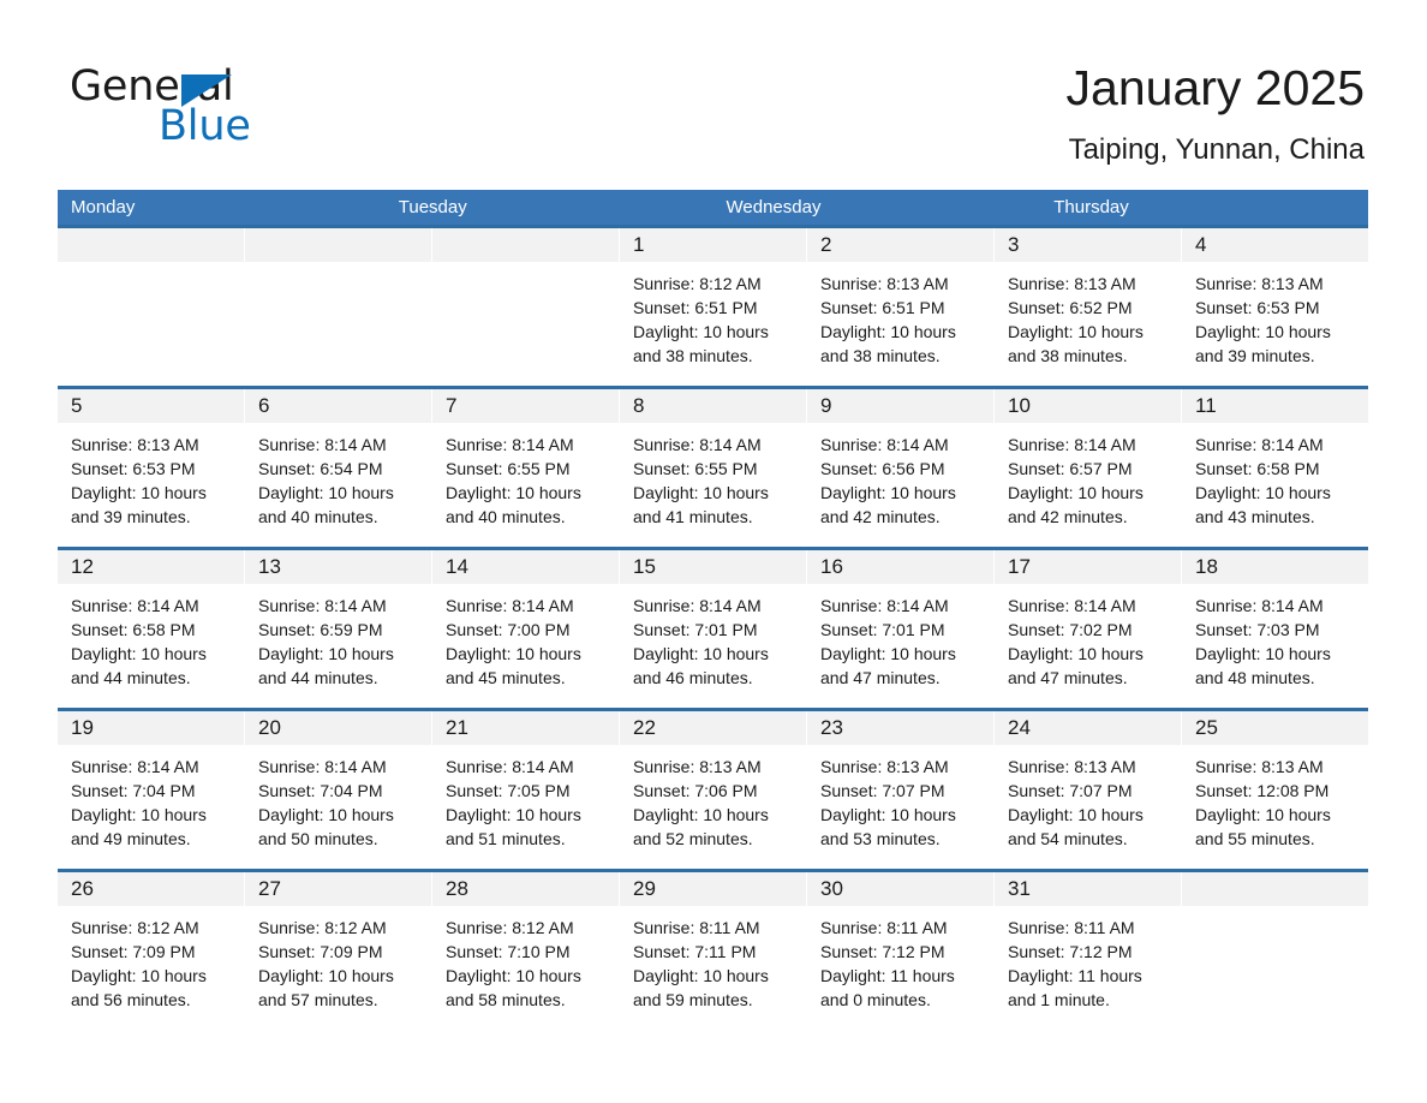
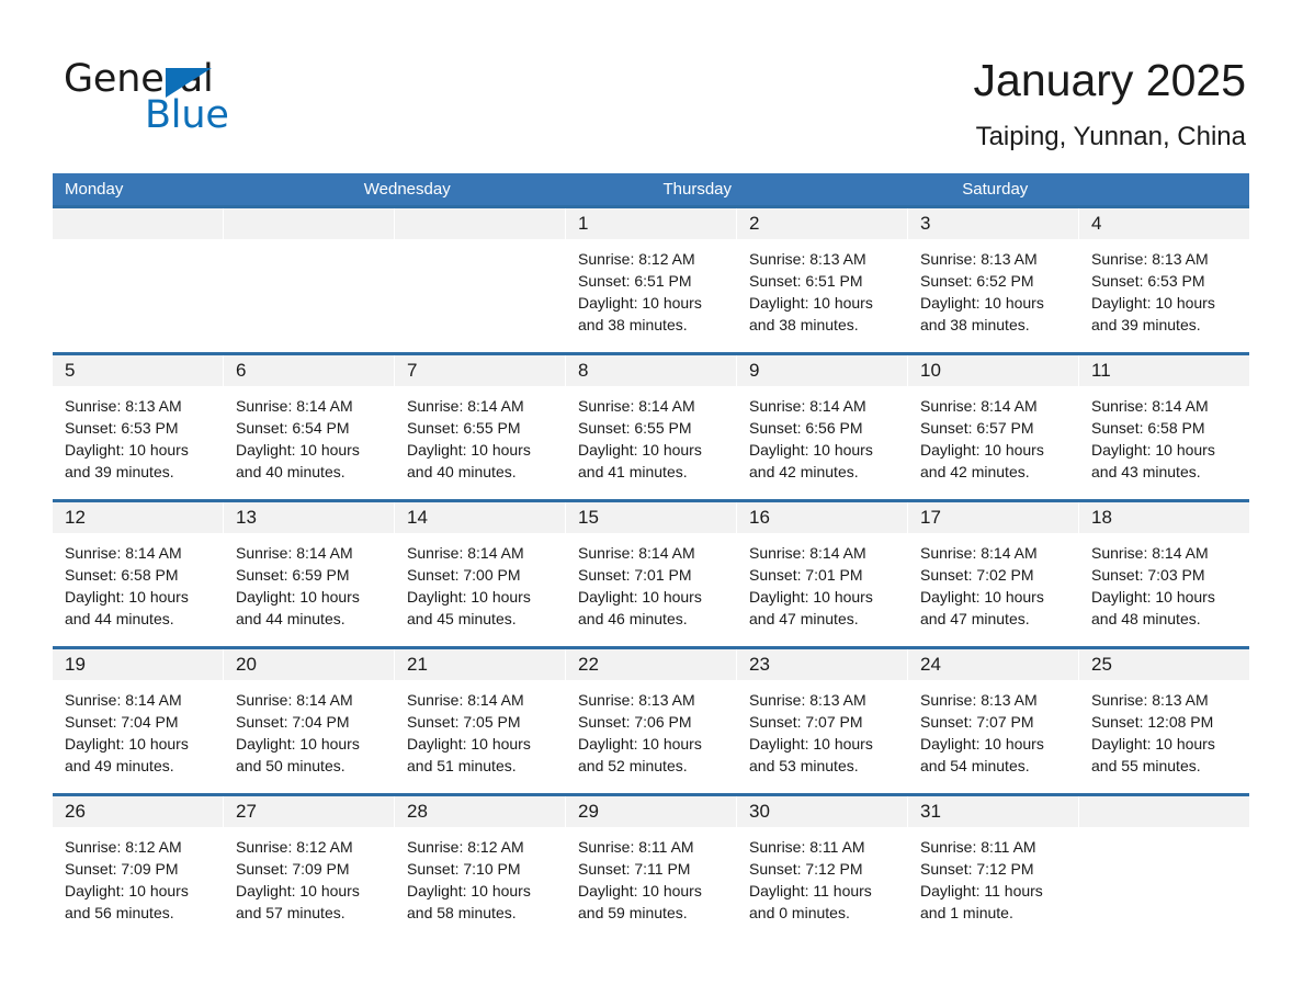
  General
  Blue
  January 2025
  Taiping, Yunnan, China
  Monday
- Tuesday
  Wednesday
  Thursday
+ Saturday
  1
  Sunrise: 8:12 AM
  Sunset: 6:51 PM
  Daylight: 10 hours
  and 38 minutes.
  2
  Sunrise: 8:13 AM
  Sunset: 6:51 PM
  Daylight: 10 hours
  and 38 minutes.
  3
  Sunrise: 8:13 AM
  Sunset: 6:52 PM
  Daylight: 10 hours
  and 38 minutes.
  4
  Sunrise: 8:13 AM
  Sunset: 6:53 PM
  Daylight: 10 hours
  and 39 minutes.
  5
  Sunrise: 8:13 AM
  Sunset: 6:53 PM
  Daylight: 10 hours
  and 39 minutes.
  6
  Sunrise: 8:14 AM
  Sunset: 6:54 PM
  Daylight: 10 hours
  and 40 minutes.
  7
  Sunrise: 8:14 AM
  Sunset: 6:55 PM
  Daylight: 10 hours
  and 40 minutes.
  8
  Sunrise: 8:14 AM
  Sunset: 6:55 PM
  Daylight: 10 hours
  and 41 minutes.
  9
  Sunrise: 8:14 AM
  Sunset: 6:56 PM
  Daylight: 10 hours
  and 42 minutes.
  10
  Sunrise: 8:14 AM
  Sunset: 6:57 PM
  Daylight: 10 hours
  and 42 minutes.
  11
  Sunrise: 8:14 AM
  Sunset: 6:58 PM
  Daylight: 10 hours
  and 43 minutes.
  12
  Sunrise: 8:14 AM
  Sunset: 6:58 PM
  Daylight: 10 hours
  and 44 minutes.
  13
  Sunrise: 8:14 AM
  Sunset: 6:59 PM
  Daylight: 10 hours
  and 44 minutes.
  14
  Sunrise: 8:14 AM
  Sunset: 7:00 PM
  Daylight: 10 hours
  and 45 minutes.
  15
  Sunrise: 8:14 AM
  Sunset: 7:01 PM
  Daylight: 10 hours
  and 46 minutes.
  16
  Sunrise: 8:14 AM
  Sunset: 7:01 PM
  Daylight: 10 hours
  and 47 minutes.
  17
  Sunrise: 8:14 AM
  Sunset: 7:02 PM
  Daylight: 10 hours
  and 47 minutes.
  18
  Sunrise: 8:14 AM
  Sunset: 7:03 PM
  Daylight: 10 hours
  and 48 minutes.
  19
  Sunrise: 8:14 AM
  Sunset: 7:04 PM
  Daylight: 10 hours
  and 49 minutes.
  20
  Sunrise: 8:14 AM
  Sunset: 7:04 PM
  Daylight: 10 hours
  and 50 minutes.
  21
  Sunrise: 8:14 AM
  Sunset: 7:05 PM
  Daylight: 10 hours
  and 51 minutes.
  22
  Sunrise: 8:13 AM
  Sunset: 7:06 PM
  Daylight: 10 hours
  and 52 minutes.
  23
  Sunrise: 8:13 AM
  Sunset: 7:07 PM
  Daylight: 10 hours
  and 53 minutes.
  24
  Sunrise: 8:13 AM
  Sunset: 7:07 PM
  Daylight: 10 hours
  and 54 minutes.
  25
  Sunrise: 8:13 AM
  Sunset: 12:08 PM
  Daylight: 10 hours
  and 55 minutes.
  26
  Sunrise: 8:12 AM
  Sunset: 7:09 PM
  Daylight: 10 hours
  and 56 minutes.
  27
  Sunrise: 8:12 AM
  Sunset: 7:09 PM
  Daylight: 10 hours
  and 57 minutes.
  28
  Sunrise: 8:12 AM
  Sunset: 7:10 PM
  Daylight: 10 hours
  and 58 minutes.
  29
  Sunrise: 8:11 AM
  Sunset: 7:11 PM
  Daylight: 10 hours
  and 59 minutes.
  30
  Sunrise: 8:11 AM
  Sunset: 7:12 PM
  Daylight: 11 hours
  and 0 minutes.
  31
  Sunrise: 8:11 AM
  Sunset: 7:12 PM
  Daylight: 11 hours
  and 1 minute.
